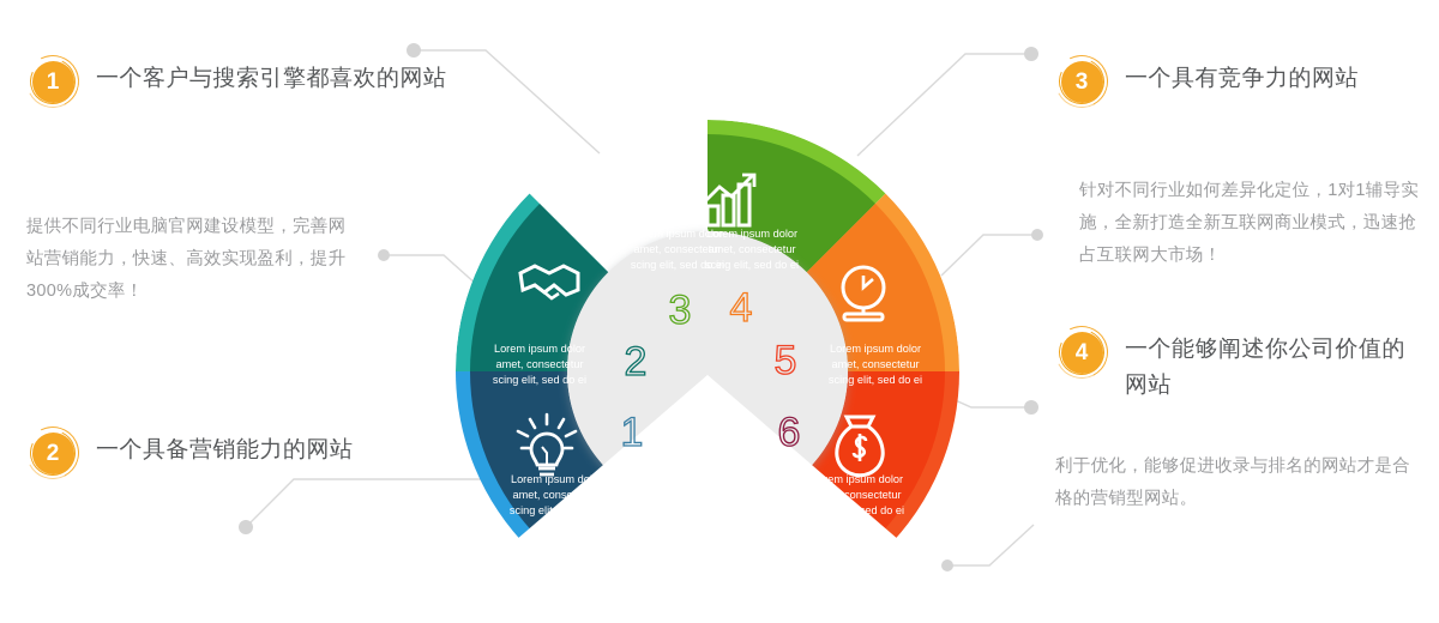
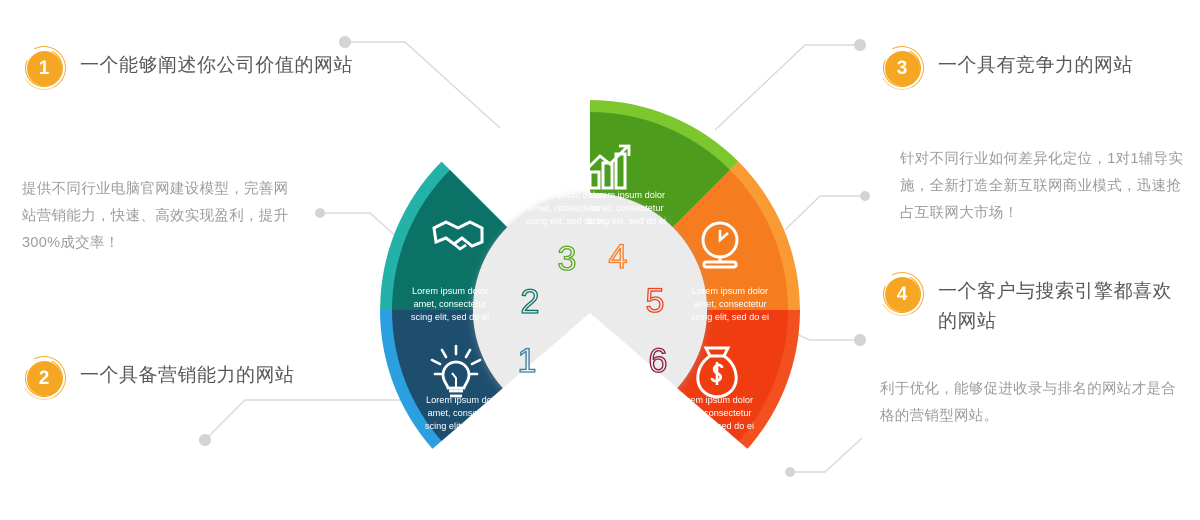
  1
- 一个客户与搜索引擎都喜欢的网站
+ 一个能够阐述你公司价值的网站
  提供不同行业电脑官网建设模型，完善网站营销能力，快速、高效实现盈利，提升300%成交率！
  2
  一个具备营销能力的网站
  3
  一个具有竞争力的网站
  针对不同行业如何差异化定位，1对1辅导实施，全新打造全新互联网商业模式，迅速抢占互联网大市场！
  4
- 一个能够阐述你公司价值的网站
+ 一个客户与搜索引擎都喜欢的网站
  利于优化，能够促进收录与排名的网站才是合格的营销型网站。
  Lorem ipsum dolor
  Lorem ipsum dolor
  amet, consectetur
  scing elit, sed do ei
  Lorem ipsum dolor
  amet, consectetur
  scing elit, sed do ei
  Lorem ipsum dolor
  amet, consectetur
  scing elit, sed do ei
  Lorem ipsum dolor
  amet, consectetur
  scing elit, sed do ei
  Lorem ipsum dolor
  amet, consectetur
  scing elit, sed do ei
  3
  4
  2
  5
  1
  6
